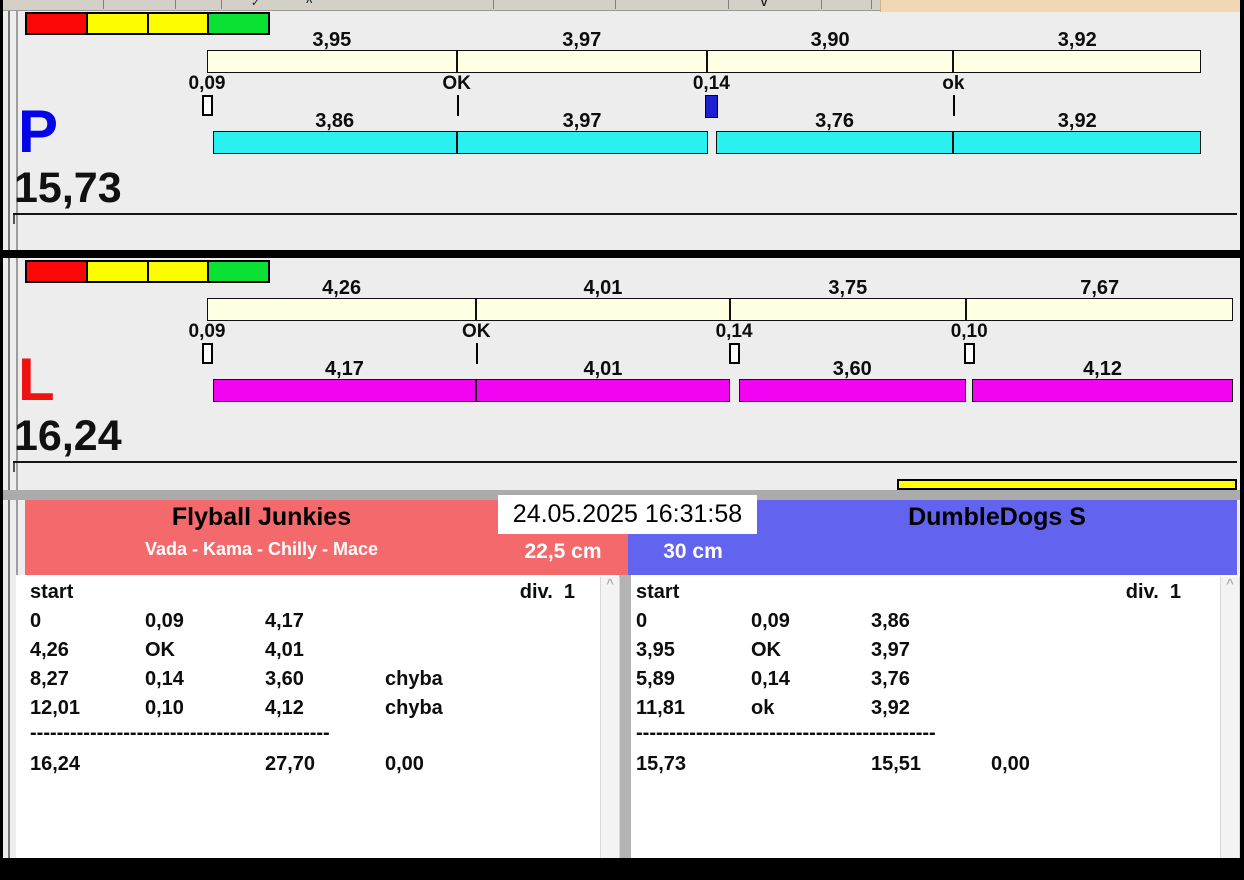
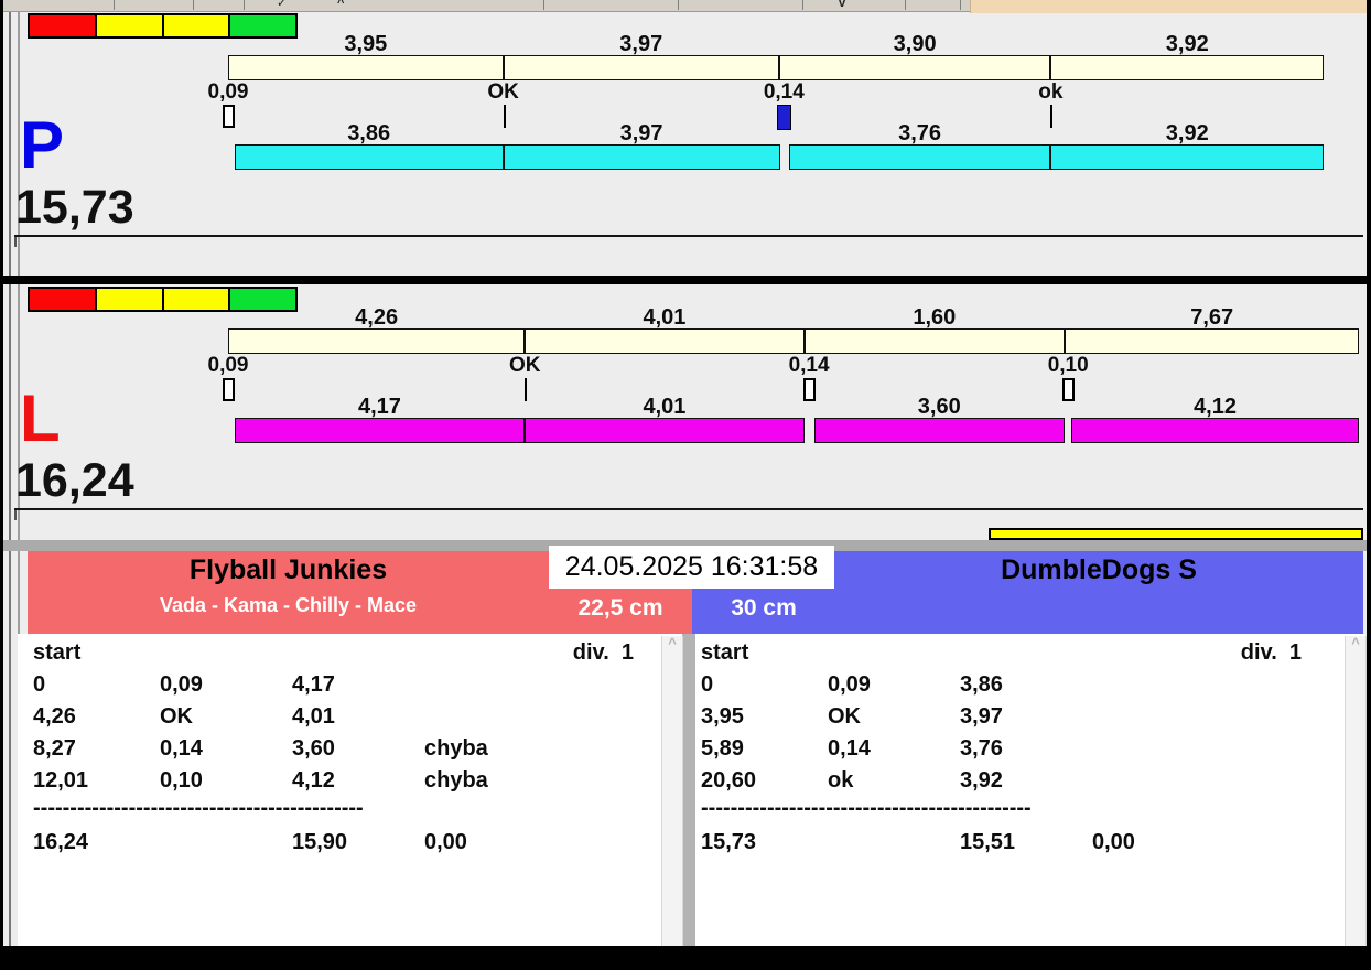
  ✓
  ^
  v
  P
  15,73
  L
  16,24
  Flyball Junkies
  DumbleDogs S
  Vada - Kama - Chilly - Mace
  22,5 cm
  30 cm
  24.05.2025 16:31:58
  ^
  ^
  3,95
  3,97
  3,90
  3,92
  0,09
  OK
  0,14
  ok
  3,86
  3,97
  3,76
  3,92
  4,26
  4,01
- 3,75
+ 1,60
  7,67
  0,09
  OK
  0,14
  0,10
  4,17
  4,01
  3,60
  4,12
  start
  div. 1
  0
  0,09
  4,17
  4,26
  OK
  4,01
  8,27
  0,14
  3,60
  chyba
  12,01
  0,10
  4,12
  chyba
  ---------------------------------------------
  16,24
- 27,70
+ 15,90
  0,00
  start
  div. 1
  0
  0,09
  3,86
  3,95
  OK
  3,97
  5,89
  0,14
  3,76
- 11,81
+ 20,60
  ok
  3,92
  ---------------------------------------------
  15,73
  15,51
  0,00
